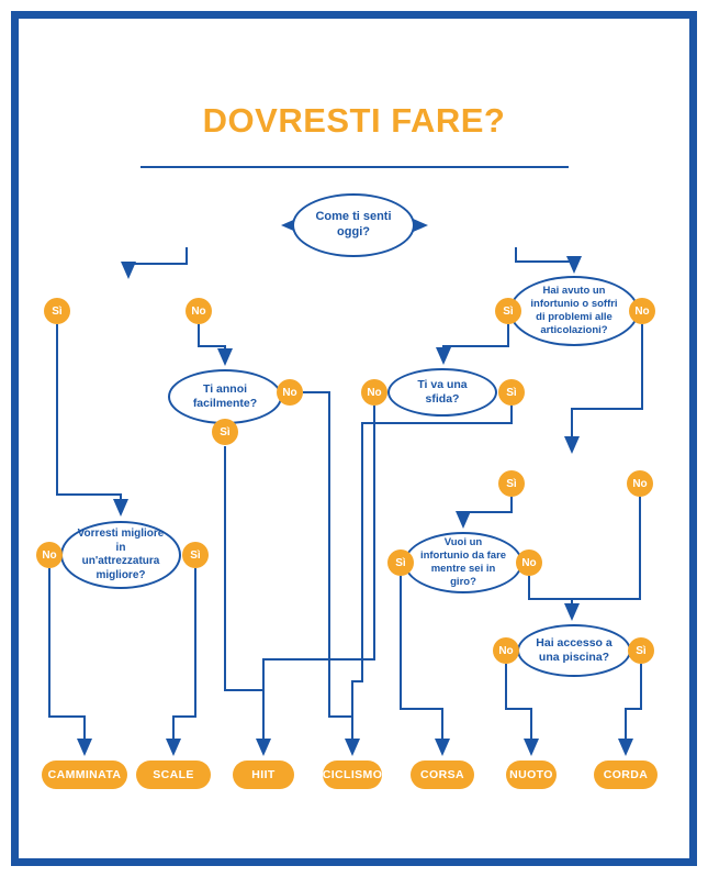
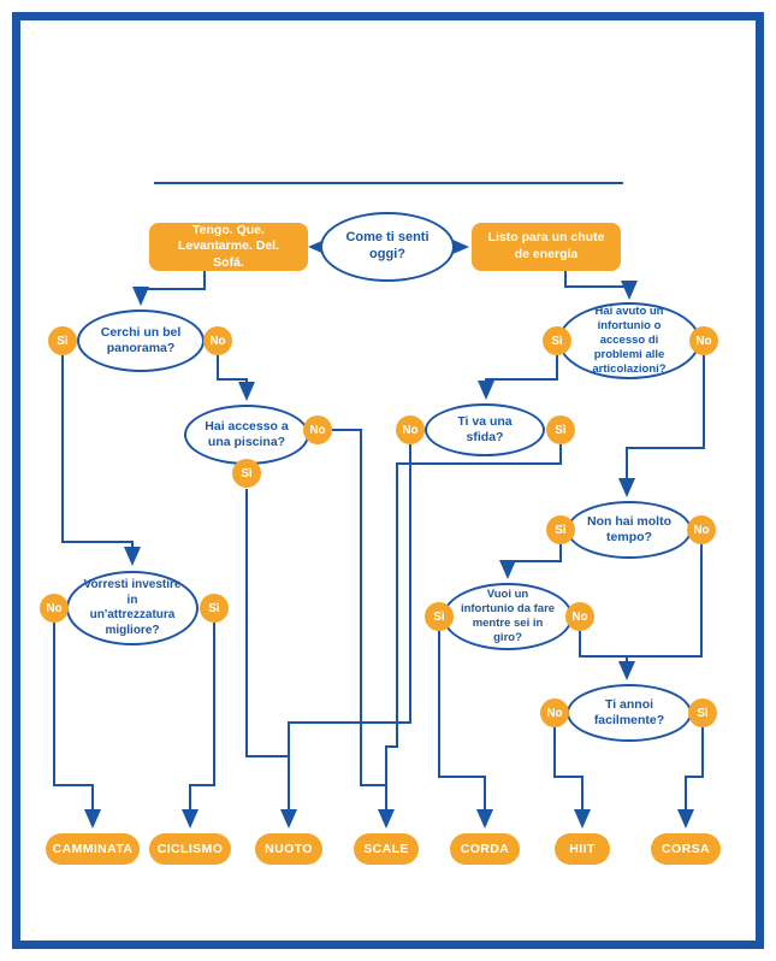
- DOVRESTI FARE?
  Come ti senti oggi?
+ Tengo. Que. Levantarme. Del. Sofá.
+ Listo para un chute de energía
+ Cerchi un bel panorama?
  Sì
  No
- Ti annoi facilmente?
+ Hai accesso a una piscina?
  No
  Sì
- Hai avuto un infortunio o soffri di problemi alle articolazioni?
+ Hai avuto un infortunio o accesso di problemi alle articolazioni?
  Sì
  No
  Ti va una sfida?
  No
  Sì
+ Non hai molto tempo?
  Sì
  No
- Vorresti migliore in un'attrezzatura migliore?
+ Vorresti investire in un'attrezzatura migliore?
  No
  Sì
  Vuoi un infortunio da fare mentre sei in giro?
  Sì
  No
- Hai accesso a una piscina?
+ Ti annoi facilmente?
  No
  Sì
  CAMMINATA
- SCALE
+ CICLISMO
- HIIT
+ NUOTO
- CICLISMO
+ SCALE
- CORSA
+ CORDA
- NUOTO
+ HIIT
- CORDA
+ CORSA
